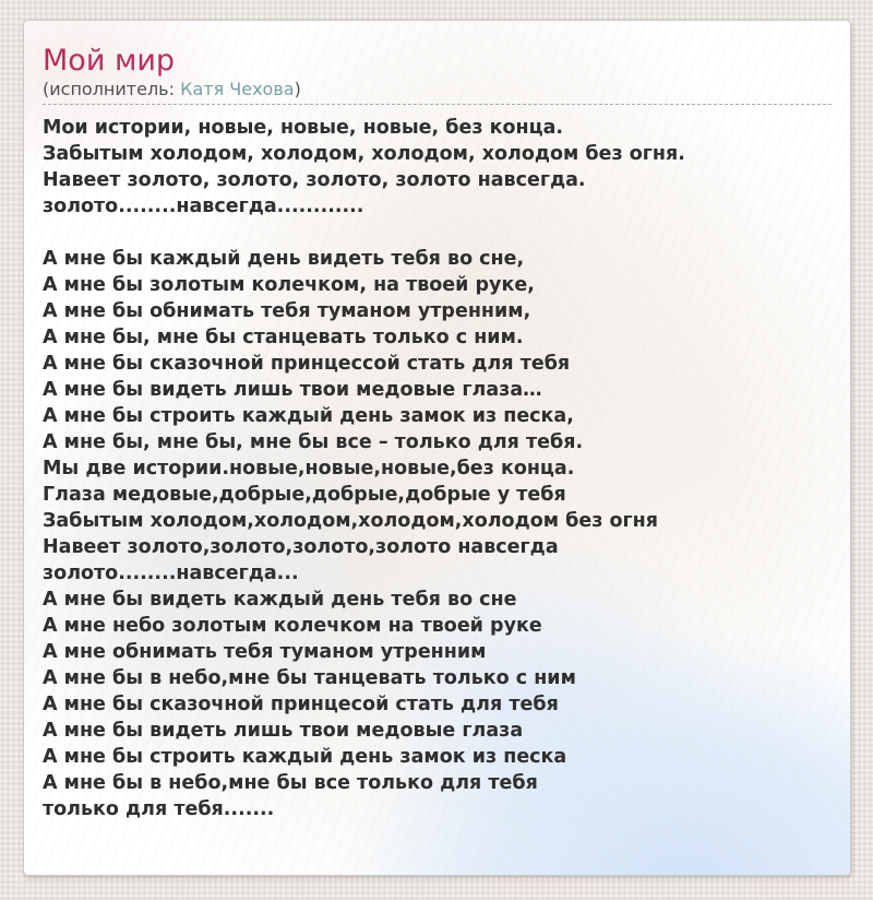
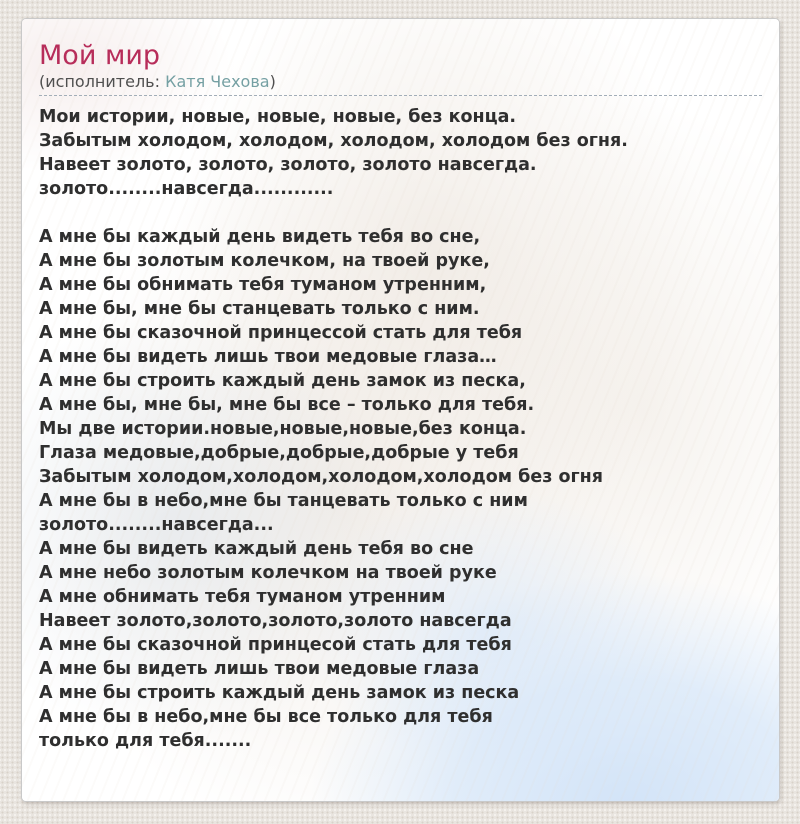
  Мой мир
  (исполнитель: Катя Чехова)
  Мои истории, новые, новые, новые, без конца.
  Забытым холодом, холодом, холодом, холодом без огня.
  Навеет золото, золото, золото, золото навсегда.
  золото........навсегда............
  А мне бы каждый день видеть тебя во сне,
  А мне бы золотым колечком, на твоей руке,
  А мне бы обнимать тебя туманом утренним,
  А мне бы, мне бы станцевать только с ним.
  А мне бы сказочной принцессой стать для тебя
  А мне бы видеть лишь твои медовые глаза…
  А мне бы строить каждый день замок из песка,
  А мне бы, мне бы, мне бы все – только для тебя.
  Мы две истории.новые,новые,новые,без конца.
  Глаза медовые,добрые,добрые,добрые у тебя
  Забытым холодом,холодом,холодом,холодом без огня
- Навеет золото,золото,золото,золото навсегда
+ А мне бы в небо,мне бы танцевать только с ним
  золото........навсегда...
  А мне бы видеть каждый день тебя во сне
  А мне небо золотым колечком на твоей руке
  А мне обнимать тебя туманом утренним
- А мне бы в небо,мне бы танцевать только с ним
+ Навеет золото,золото,золото,золото навсегда
  А мне бы сказочной принцесой стать для тебя
  А мне бы видеть лишь твои медовые глаза
  А мне бы строить каждый день замок из песка
  А мне бы в небо,мне бы все только для тебя
  только для тебя.......
